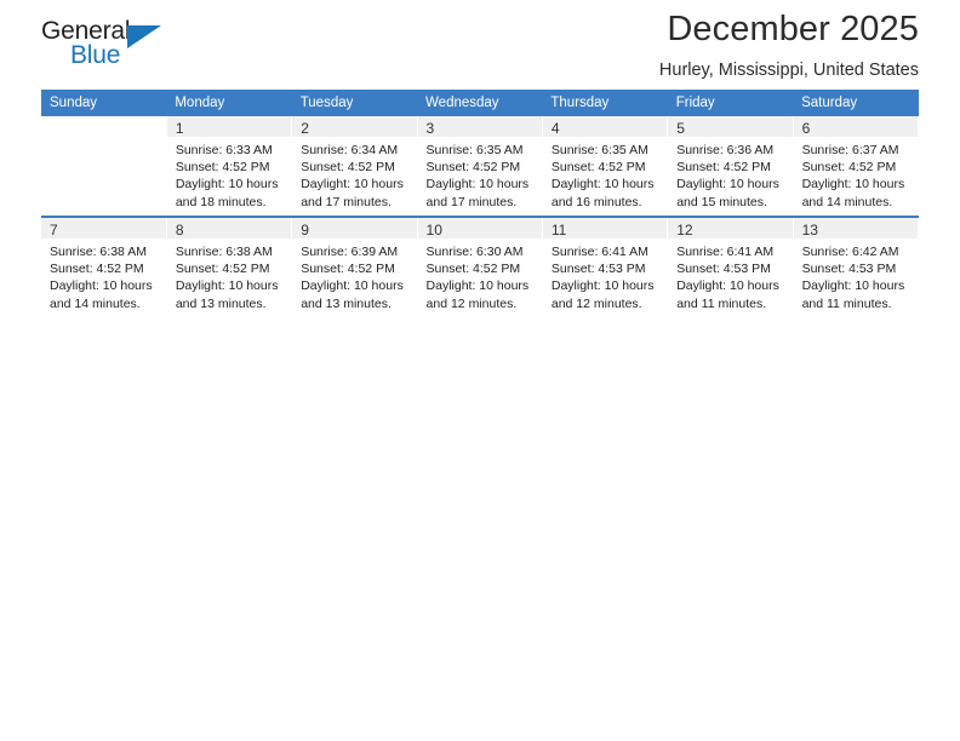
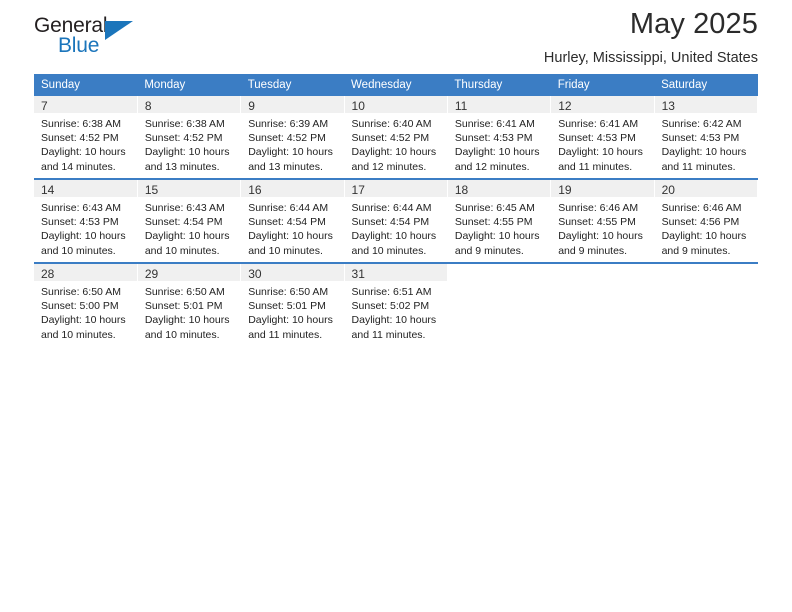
  General
  Blue
- December 2025
+ May 2025
  Hurley, Mississippi, United States
  Sunday	Monday	Tuesday	Wednesday	Thursday	Friday	Saturday
- 	1Sunrise: 6:33 AMSunset: 4:52 PMDaylight: 10 hoursand 18 minutes.	2Sunrise: 6:34 AMSunset: 4:52 PMDaylight: 10 hoursand 17 minutes.	3Sunrise: 6:35 AMSunset: 4:52 PMDaylight: 10 hoursand 17 minutes.	4Sunrise: 6:35 AMSunset: 4:52 PMDaylight: 10 hoursand 16 minutes.	5Sunrise: 6:36 AMSunset: 4:52 PMDaylight: 10 hoursand 15 minutes.	6Sunrise: 6:37 AMSunset: 4:52 PMDaylight: 10 hoursand 14 minutes.
- 7Sunrise: 6:38 AMSunset: 4:52 PMDaylight: 10 hoursand 14 minutes.	8Sunrise: 6:38 AMSunset: 4:52 PMDaylight: 10 hoursand 13 minutes.	9Sunrise: 6:39 AMSunset: 4:52 PMDaylight: 10 hoursand 13 minutes.	10Sunrise: 6:30 AMSunset: 4:52 PMDaylight: 10 hoursand 12 minutes.	11Sunrise: 6:41 AMSunset: 4:53 PMDaylight: 10 hoursand 12 minutes.	12Sunrise: 6:41 AMSunset: 4:53 PMDaylight: 10 hoursand 11 minutes.	13Sunrise: 6:42 AMSunset: 4:53 PMDaylight: 10 hoursand 11 minutes.
+ 7Sunrise: 6:38 AMSunset: 4:52 PMDaylight: 10 hoursand 14 minutes.	8Sunrise: 6:38 AMSunset: 4:52 PMDaylight: 10 hoursand 13 minutes.	9Sunrise: 6:39 AMSunset: 4:52 PMDaylight: 10 hoursand 13 minutes.	10Sunrise: 6:40 AMSunset: 4:52 PMDaylight: 10 hoursand 12 minutes.	11Sunrise: 6:41 AMSunset: 4:53 PMDaylight: 10 hoursand 12 minutes.	12Sunrise: 6:41 AMSunset: 4:53 PMDaylight: 10 hoursand 11 minutes.	13Sunrise: 6:42 AMSunset: 4:53 PMDaylight: 10 hoursand 11 minutes.
+ 14Sunrise: 6:43 AMSunset: 4:53 PMDaylight: 10 hoursand 10 minutes.	15Sunrise: 6:43 AMSunset: 4:54 PMDaylight: 10 hoursand 10 minutes.	16Sunrise: 6:44 AMSunset: 4:54 PMDaylight: 10 hoursand 10 minutes.	17Sunrise: 6:44 AMSunset: 4:54 PMDaylight: 10 hoursand 10 minutes.	18Sunrise: 6:45 AMSunset: 4:55 PMDaylight: 10 hoursand 9 minutes.	19Sunrise: 6:46 AMSunset: 4:55 PMDaylight: 10 hoursand 9 minutes.	20Sunrise: 6:46 AMSunset: 4:56 PMDaylight: 10 hoursand 9 minutes.
+ 28Sunrise: 6:50 AMSunset: 5:00 PMDaylight: 10 hoursand 10 minutes.	29Sunrise: 6:50 AMSunset: 5:01 PMDaylight: 10 hoursand 10 minutes.	30Sunrise: 6:50 AMSunset: 5:01 PMDaylight: 10 hoursand 11 minutes.	31Sunrise: 6:51 AMSunset: 5:02 PMDaylight: 10 hoursand 11 minutes.
